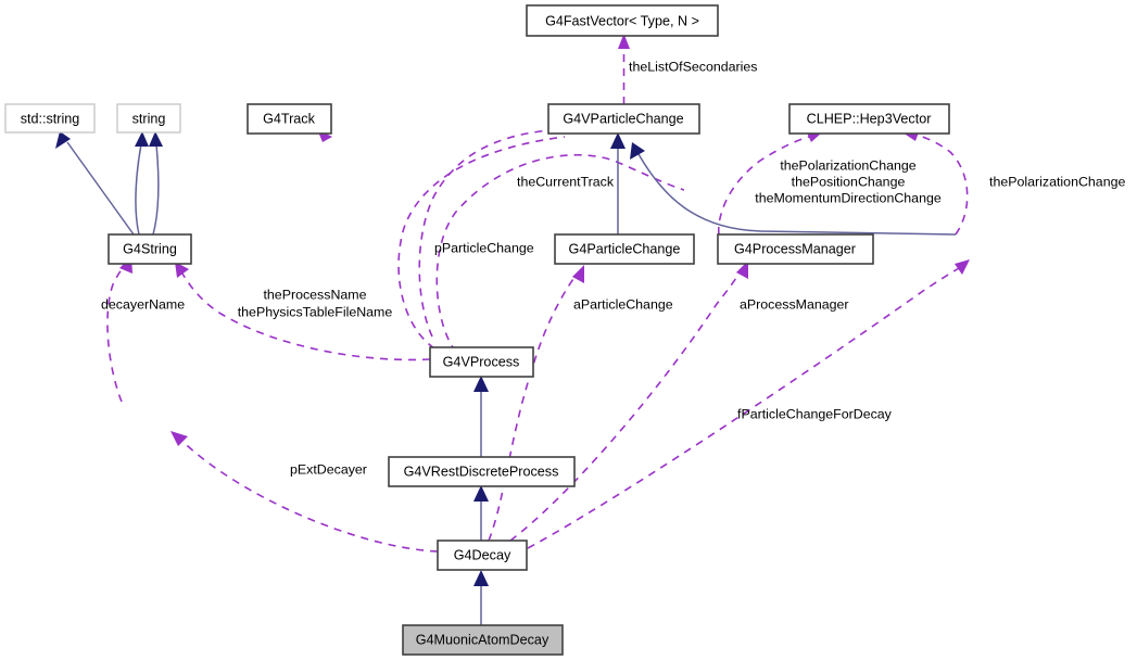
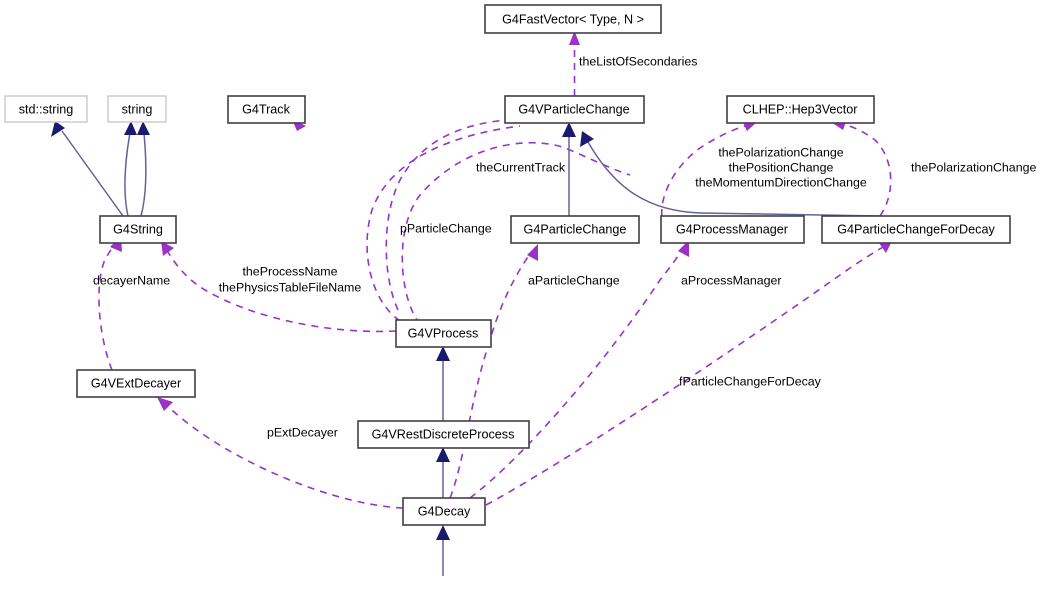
  theListOfSecondaries
  theCurrentTrack
  thePolarizationChange
  thePositionChange
  theMomentumDirectionChange
  thePolarizationChange
  pParticleChange
  aParticleChange
  aProcessManager
  theProcessName
  thePhysicsTableFileName
  decayerName
  fParticleChangeForDecay
  pExtDecayer
  G4FastVector< Type, N >
  std::string
  string
  G4Track
  G4VParticleChange
  CLHEP::Hep3Vector
  G4String
  G4ParticleChange
  G4ProcessManager
+ G4ParticleChangeForDecay
  G4VProcess
+ G4VExtDecayer
  G4VRestDiscreteProcess
  G4Decay
- G4MuonicAtomDecay
